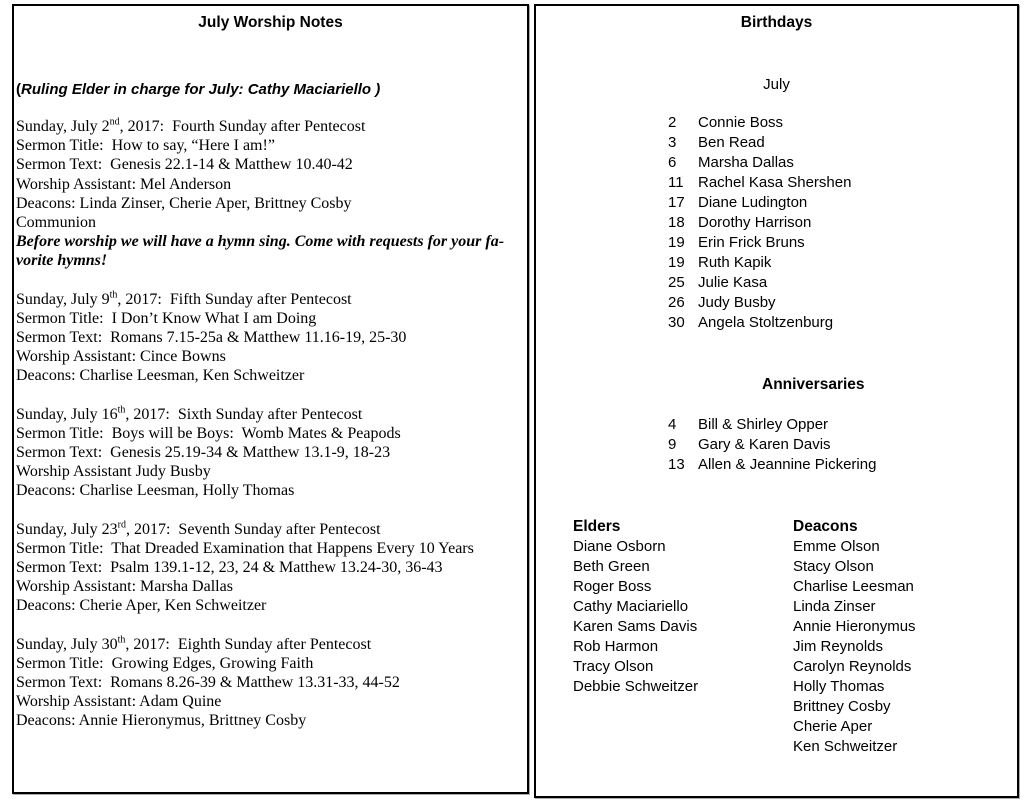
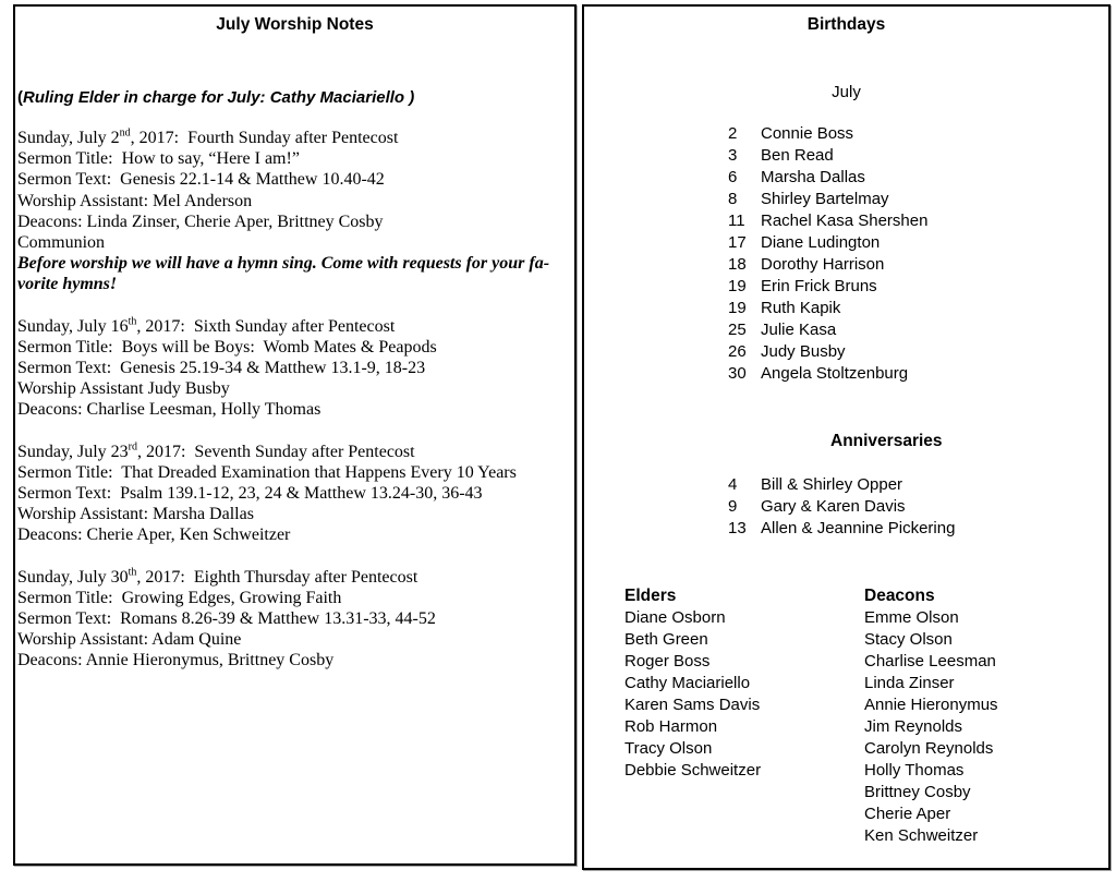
  July Worship Notes
  (Ruling Elder in charge for July: Cathy Maciariello )
  Sunday, July 2nd, 2017: Fourth Sunday after Pentecost
  Sermon Title: How to say, “Here I am!”
  Sermon Text: Genesis 22.1-14 & Matthew 10.40-42
  Worship Assistant: Mel Anderson
  Deacons: Linda Zinser, Cherie Aper, Brittney Cosby
  Communion
  Before worship we will have a hymn sing. Come with requests for your fa-
  vorite hymns!
- Sunday, July 9th, 2017: Fifth Sunday after Pentecost
- Sermon Title: I Don’t Know What I am Doing
- Sermon Text: Romans 7.15-25a & Matthew 11.16-19, 25-30
- Worship Assistant: Cince Bowns
- Deacons: Charlise Leesman, Ken Schweitzer
  Sunday, July 16th, 2017: Sixth Sunday after Pentecost
  Sermon Title: Boys will be Boys: Womb Mates & Peapods
  Sermon Text: Genesis 25.19-34 & Matthew 13.1-9, 18-23
  Worship Assistant Judy Busby
  Deacons: Charlise Leesman, Holly Thomas
  Sunday, July 23rd, 2017: Seventh Sunday after Pentecost
  Sermon Title: That Dreaded Examination that Happens Every 10 Years
  Sermon Text: Psalm 139.1-12, 23, 24 & Matthew 13.24-30, 36-43
  Worship Assistant: Marsha Dallas
  Deacons: Cherie Aper, Ken Schweitzer
- Sunday, July 30th, 2017: Eighth Sunday after Pentecost
+ Sunday, July 30th, 2017: Eighth Thursday after Pentecost
  Sermon Title: Growing Edges, Growing Faith
  Sermon Text: Romans 8.26-39 & Matthew 13.31-33, 44-52
  Worship Assistant: Adam Quine
  Deacons: Annie Hieronymus, Brittney Cosby
  Birthdays
  July
  2
  Connie Boss
  3
  Ben Read
  6
  Marsha Dallas
+ 8
+ Shirley Bartelmay
  11
  Rachel Kasa Shershen
  17
  Diane Ludington
  18
  Dorothy Harrison
  19
  Erin Frick Bruns
  19
  Ruth Kapik
  25
  Julie Kasa
  26
  Judy Busby
  30
  Angela Stoltzenburg
  Anniversaries
  4
  Bill & Shirley Opper
  9
  Gary & Karen Davis
  13
  Allen & Jeannine Pickering
  Elders
  Diane Osborn
  Beth Green
  Roger Boss
  Cathy Maciariello
  Karen Sams Davis
  Rob Harmon
  Tracy Olson
  Debbie Schweitzer
  Deacons
  Emme Olson
  Stacy Olson
  Charlise Leesman
  Linda Zinser
  Annie Hieronymus
  Jim Reynolds
  Carolyn Reynolds
  Holly Thomas
  Brittney Cosby
  Cherie Aper
  Ken Schweitzer
